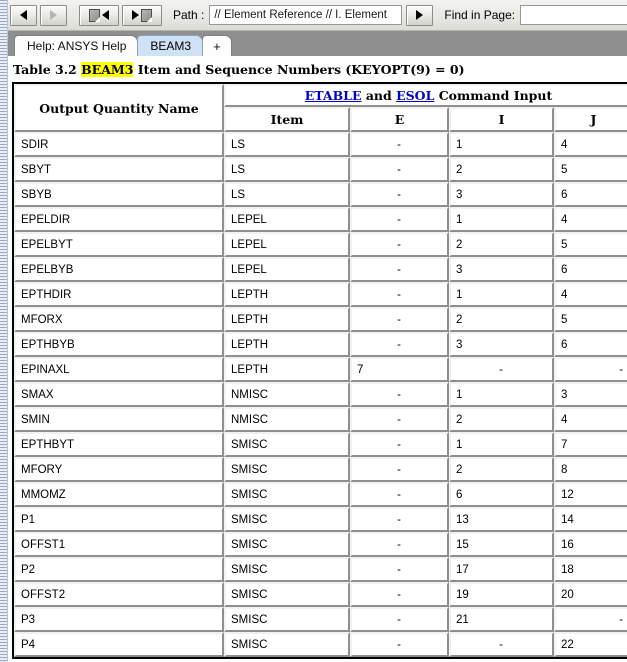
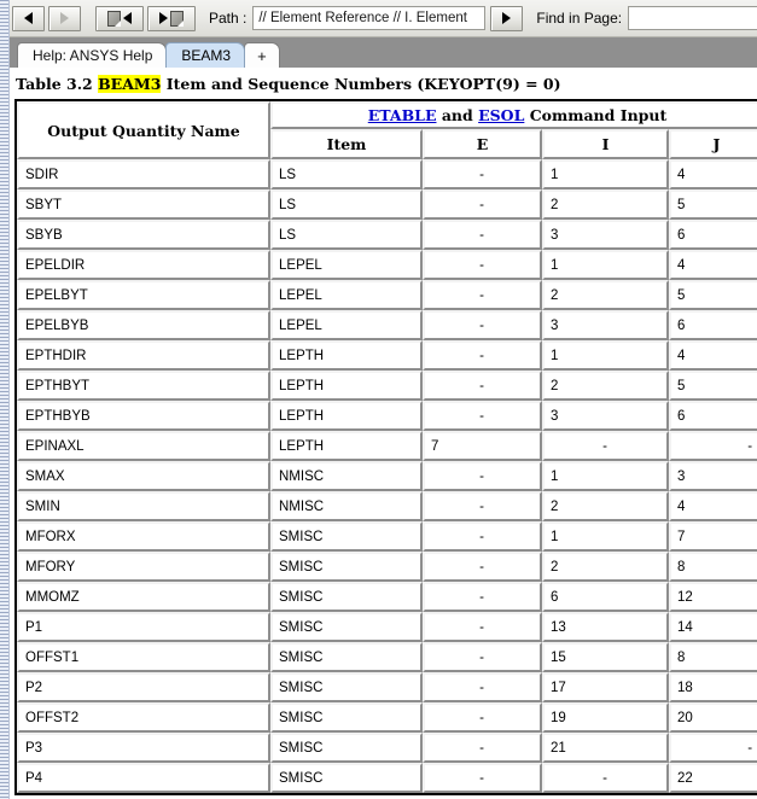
  Path :
  // Element Reference // I. Element
  Find in Page:
  Help: ANSYS Help
  BEAM3
  +
  Table 3.2 BEAM3 Item and Sequence Numbers (KEYOPT(9) = 0)
  Output Quantity Name	ETABLE and ESOL Command Input
  Item	E	I	J
  SDIR	LS	-	1	4
  SBYT	LS	-	2	5
  SBYB	LS	-	3	6
  EPELDIR	LEPEL	-	1	4
  EPELBYT	LEPEL	-	2	5
  EPELBYB	LEPEL	-	3	6
  EPTHDIR	LEPTH	-	1	4
- MFORX	LEPTH	-	2	5
+ EPTHBYT	LEPTH	-	2	5
  EPTHBYB	LEPTH	-	3	6
  EPINAXL	LEPTH	7	-	-
  SMAX	NMISC	-	1	3
  SMIN	NMISC	-	2	4
- EPTHBYT	SMISC	-	1	7
+ MFORX	SMISC	-	1	7
  MFORY	SMISC	-	2	8
  MMOMZ	SMISC	-	6	12
  P1	SMISC	-	13	14
- OFFST1	SMISC	-	15	16
+ OFFST1	SMISC	-	15	8
  P2	SMISC	-	17	18
  OFFST2	SMISC	-	19	20
  P3	SMISC	-	21	-
  P4	SMISC	-	-	22
